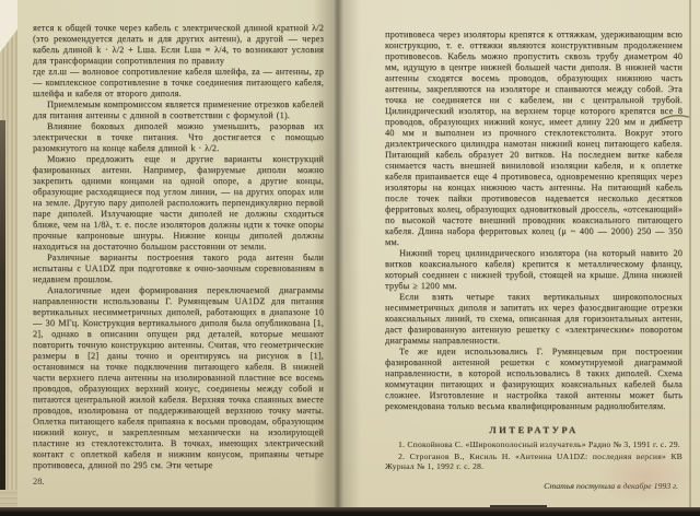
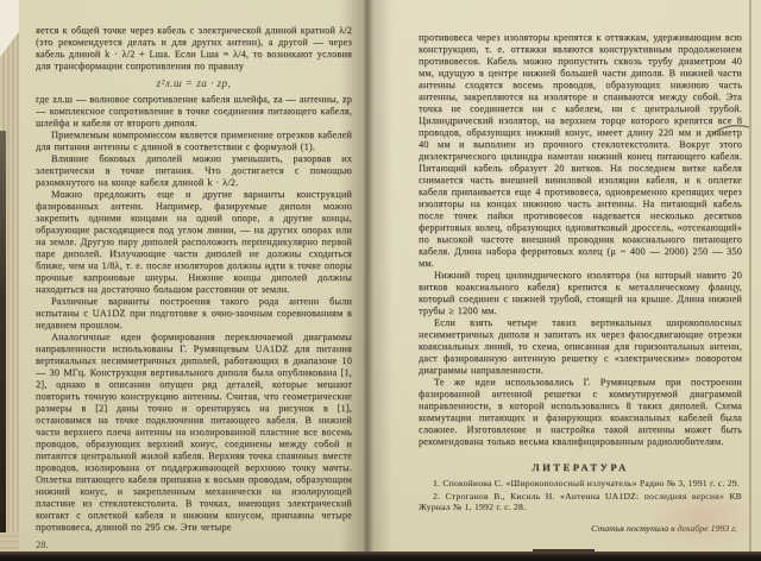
  яется к общей точке через кабель с электрической длиной кратной (это рекомендуется делать и для других антенн), а другой — че кабель длиной k · λ/2 + Lша. Если Lша = λ/4, то возникают усло для трансформации сопротивления по правилу
+ z²л.ш = zа · zр,
  где zл.ш — волновое сопротивление кабеля шлейфа, zа — антенны, — комплексное сопротивление в точке соединения питающего кабе шлейфа и кабеля от второго диполя.
  Приемлемым компромиссом является применение отрезков кабе для питания антенны с длиной в соответствии с формулой (1).
  Влияние боковых диполей можно уменьшить, разорвав электрически в точке питания. Что достигается с помощ разомкнутого на конце кабеля длиной k · λ/2.
  Можно предложить еще и другие варианты конструкц фазированных антенн. Например, фазируемые диполи мож закрепить одними концами на одной опоре, а другие кон образующие расходящиеся под углом линии, — на других опорах и на земле. Другую пару диполей расположить перпендикулярно пер паре диполей. Излучающие части диполей не должны сходит ближе, чем на 1/8λ, т. е. после изоляторов должны идти к точке опо прочные капроновые шнуры. Нижние концы диполей долж находиться на достаточно большом расстоянии от земли.
  Различные варианты построения такого рода антенн бы испытаны с UA1DZ при подготовке к очно-заочным соревнования недавнем прошлом.
  Аналогичные идеи формирования переключаемой диаграм направленности использованы Г. Румянцевым UA1DZ для пита вертикальных несимметричных диполей, работающих в диапазоне — 30 МГц. Конструкция вертикального диполя была опубликована 2], однако в описании опущен ряд деталей, которые меша повторить точную конструкцию антенны. Считая, что геометричес размеры в [2] даны точно и орентируясь на рисунок в остановимся на точке подключения питающего кабеля. В ниж части верхнего плеча антенны на изолированной пластине все восе проводов, образующих верхний конус, соединены между собой питаются центральной жилой кабеля. Верхняя точка спаянных вме проводов, изолирована от поддерживающей верхнюю точку мач Оплетка питающего кабеля припаяна к восьми проводам, образующ нижний конус, и закрепленным механически на изолирующ пластине из стеклотекстолита. В точках, имеющих электрическ контакт с оплеткой кабеля и нижним конусом, припаяны четы противовеса, длиной по 295 см. Эти четыре
  28.
  противовеса через изоляторы крепятся к оттяжкам, удерживающим всю конструкцию, т. е. оттяжки являются конструктивным продолжением противовесов. Кабель можно пропустить сквозь трубу диаметром 40 мм, идущую в центре нижней большей части диполя. В нижней части антенны сходятся восемь проводов, образующих нижнюю часть антенны, закрепляются на изоляторе и спаиваются между собой. Эта точка не соединяется ни с кабелем, ни с центральной трубой. Цилиндрический изолятор, на верхнем торце которого крепятся все 8 проводов, образующих нижний конус, имеет длину 220 мм и диаметр 40 мм и выполнен из прочного стеклотекстолита. Вокруг этого диэлектрического цилиндра намотан нижний конец питающего кабеля. Питающий кабель образует 20 витков. На последнем витке кабеля снимается часть внешней виниловой изоляции кабеля, и к оплетке кабеля припаивается еще 4 противовеса, одновременно крепящих через изоляторы на концах нижнюю часть антенны. На питающий кабель после точек пайки противовесов надевается несколько десятков ферритовых колец, образующих одновитковый дроссель, «отсекающий» по высокой частоте внешний проводник коаксиального питающего кабеля. Длина набора ферритовых колец (μ ~ 400 — 2000) 250 — 350 мм.
  Нижний торец цилиндрического изолятора (на который навито 20 витков коаксиального кабеля) крепится к металлическому фланцу, который соединен с нижней трубой, стоящей на крыше. Длина нижней трубы ≥ 1200 мм.
  Если взять четыре таких вертикальных широкополосных несимметричных диполя и запитать их через фазосдвигающие отрезки коаксиальных линий, то схема, описанная для горизонтальных антенн, даст фазированную антенную решетку с «электрическим» поворотом диаграммы направленности.
  Те же идеи использовались Г. Румянцевым при построении фазированной антенной решетки с коммутируемой диаграммой направленности, в которой использовались 8 таких диполей. Схема коммутации питающих и фазирующих коаксиальных кабелей была сложнее. Изготовление и настройка такой антенны может быть рекомендована только весьма квалифицированным радиолюбителям.
  ЛИТЕРАТУРА
  1. Спокойнова С. «Широкополосный излучатель» Радио № 3, 1991 г. с. 29.
  2. Строганов В., Кисиль Н. «Антенна UA1DZ: п Журнал № 1, 1992 г. с. 28.
